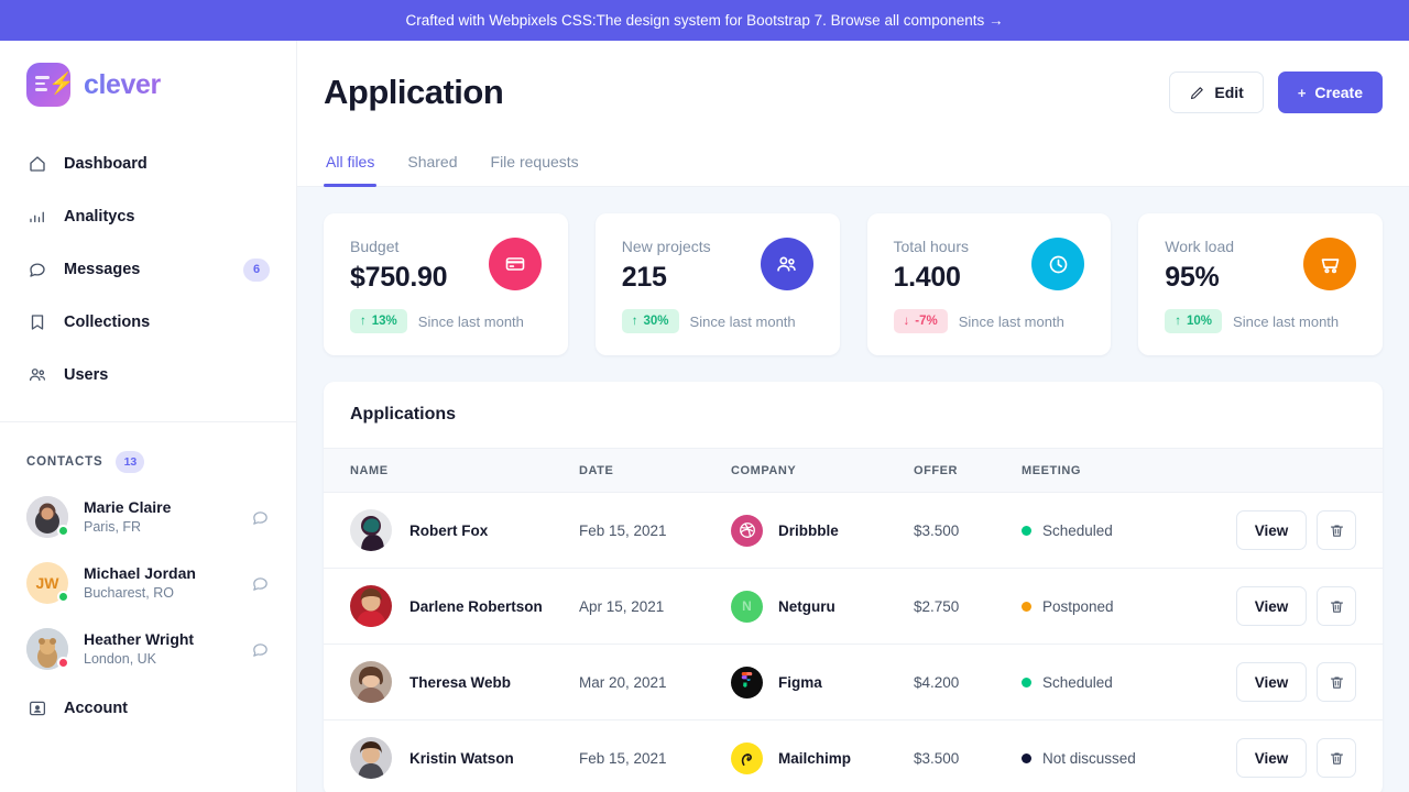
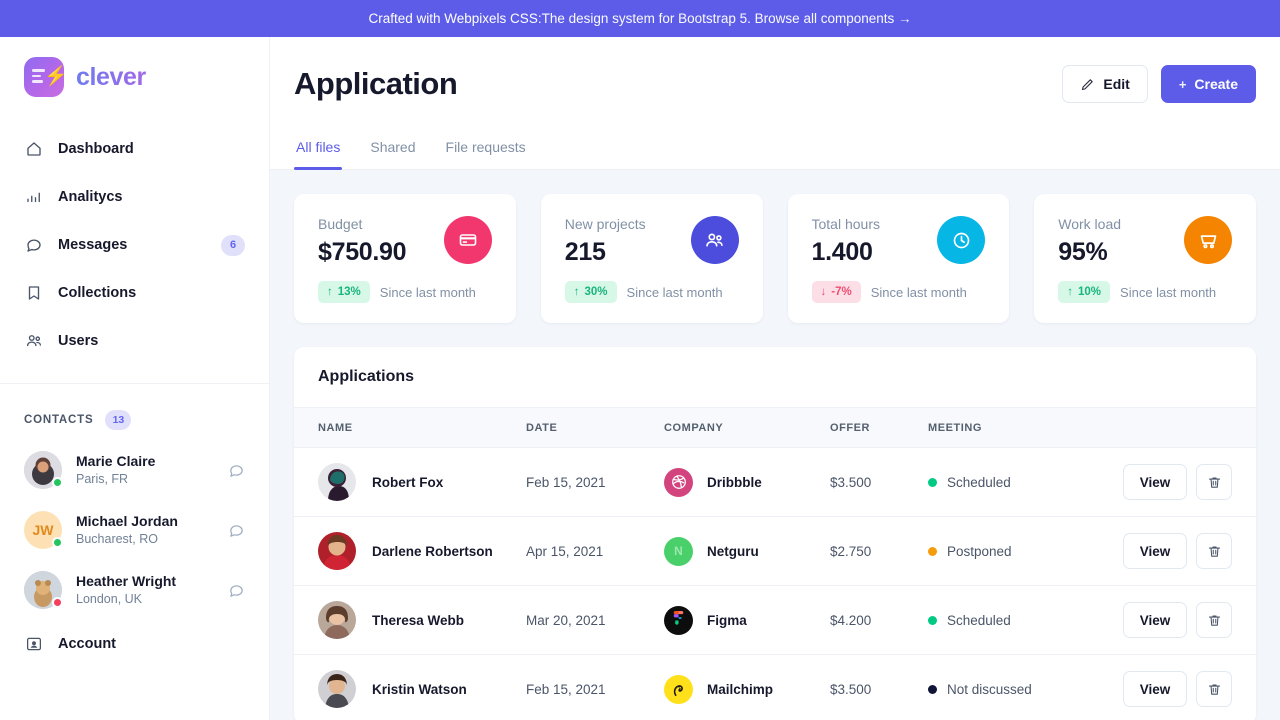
  Crafted with Webpixels CSS:
- The design system for Bootstrap 7. Browse all components →
+ The design system for Bootstrap 5. Browse all components →
  ⚡
  clever
  Dashboard
  Analitycs
  Messages
  6
  Collections
  Users
  CONTACTS
  13
  Marie Claire
  Paris, FR
  JW
  Michael Jordan
  Bucharest, RO
  Heather Wright
  London, UK
  Account
  Application
  Edit
  +
  Create
  All files
  Shared
  File requests
  Budget
  $750.90
  ↑
  13%
  Since last month
  New projects
  215
  ↑
  30%
  Since last month
  Total hours
  1.400
  ↓
  -7%
  Since last month
  Work load
  95%
  ↑
  10%
  Since last month
  Applications
  NAME	DATE	COMPANY	OFFER	MEETING
  Robert Fox	Feb 15, 2021	Dribbble	$3.500	Scheduled	View
  Darlene Robertson	Apr 15, 2021	N Netguru	$2.750	Postponed	View
  Theresa Webb	Mar 20, 2021	Figma	$4.200	Scheduled	View
  Kristin Watson	Feb 15, 2021	Mailchimp	$3.500	Not discussed	View
